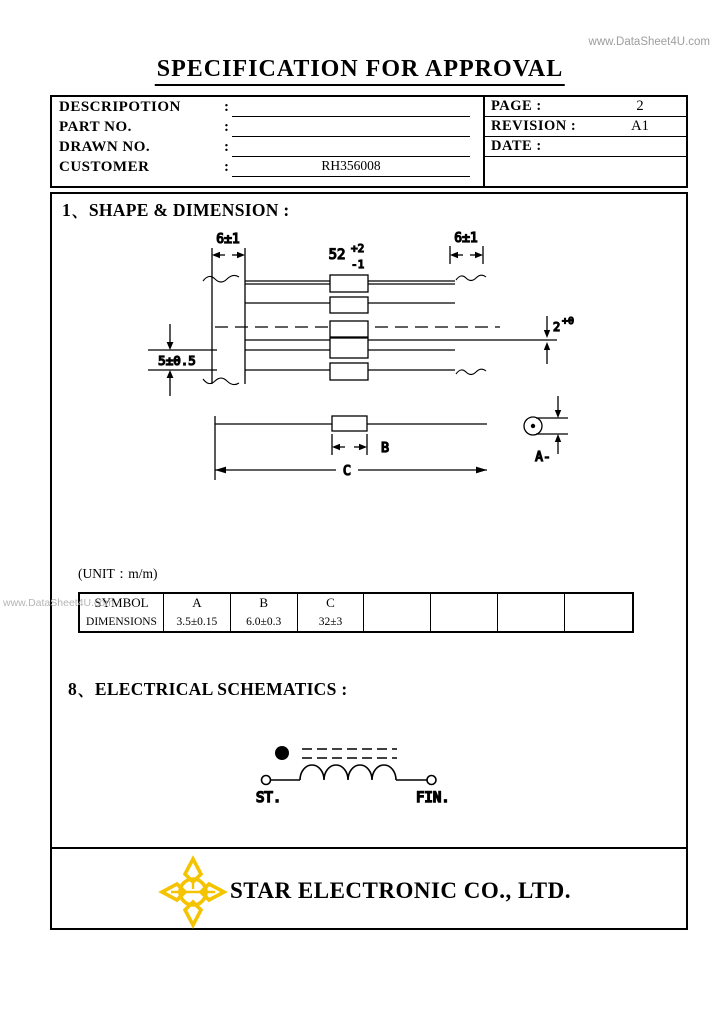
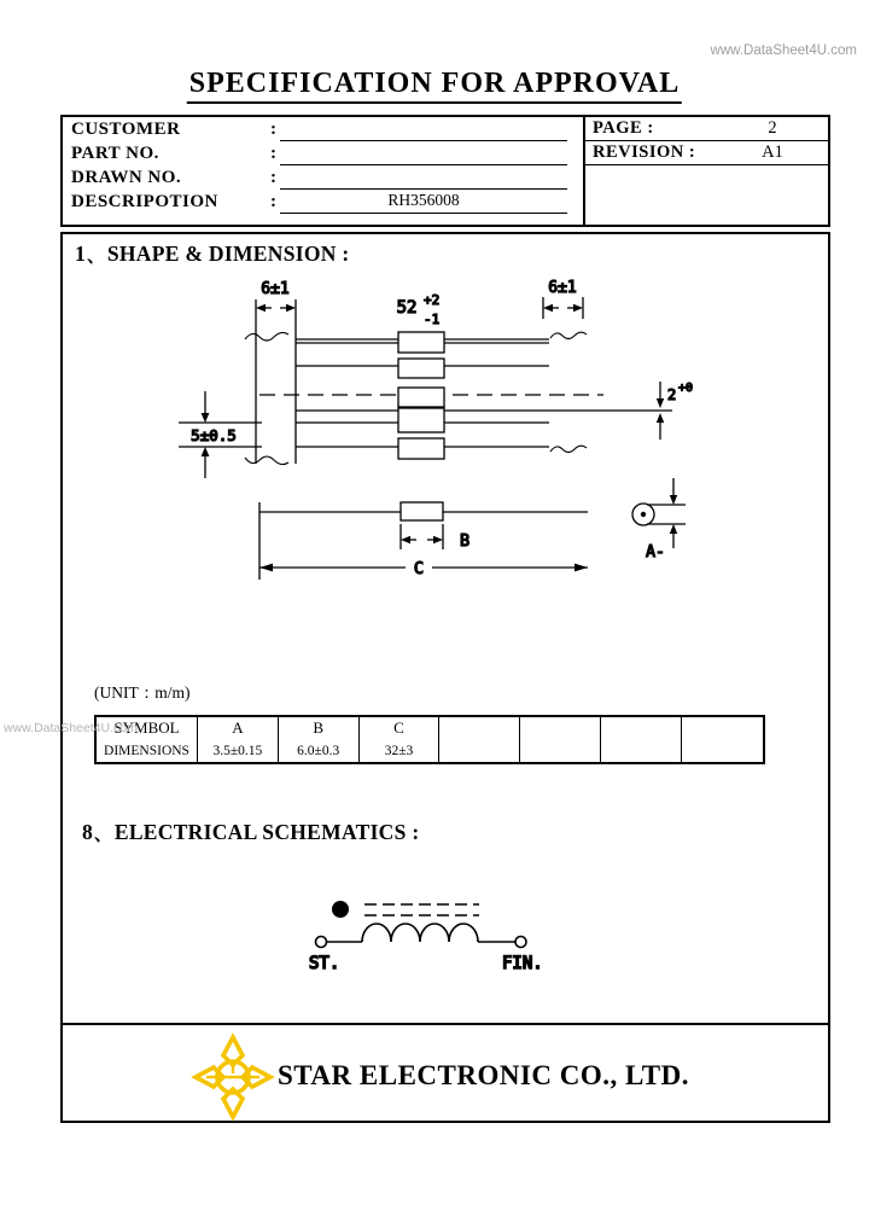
  www.DataSheet4U.com
  www.DataSheet4U.com
  SPECIFICATION FOR APPROVAL
- DESCRIPOTION
+ CUSTOMER
  :
  PART NO.
  :
  DRAWN NO.
  :
- CUSTOMER
+ DESCRIPOTION
  :
  RH356008
  PAGE :
  2
  REVISION :
  A1
- DATE :
  1、SHAPE & DIMENSION :
  6±1
  52
  +2
  -1
  6±1
  5±0.5
  2
  +0
  B
  C
  A-
  (UNIT：m/m)
  SYMBOL
  DIMENSIONS
  A
  3.5±0.15
  B
  6.0±0.3
  C
  32±3
  8、ELECTRICAL SCHEMATICS :
  ST.
  FIN.
  STAR ELECTRONIC CO., LTD.
